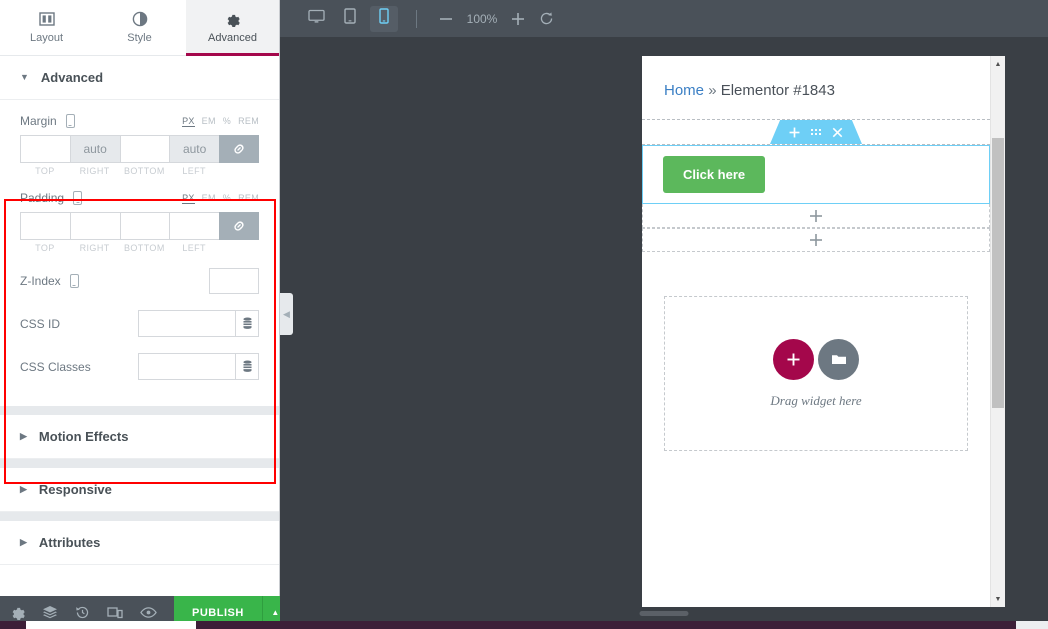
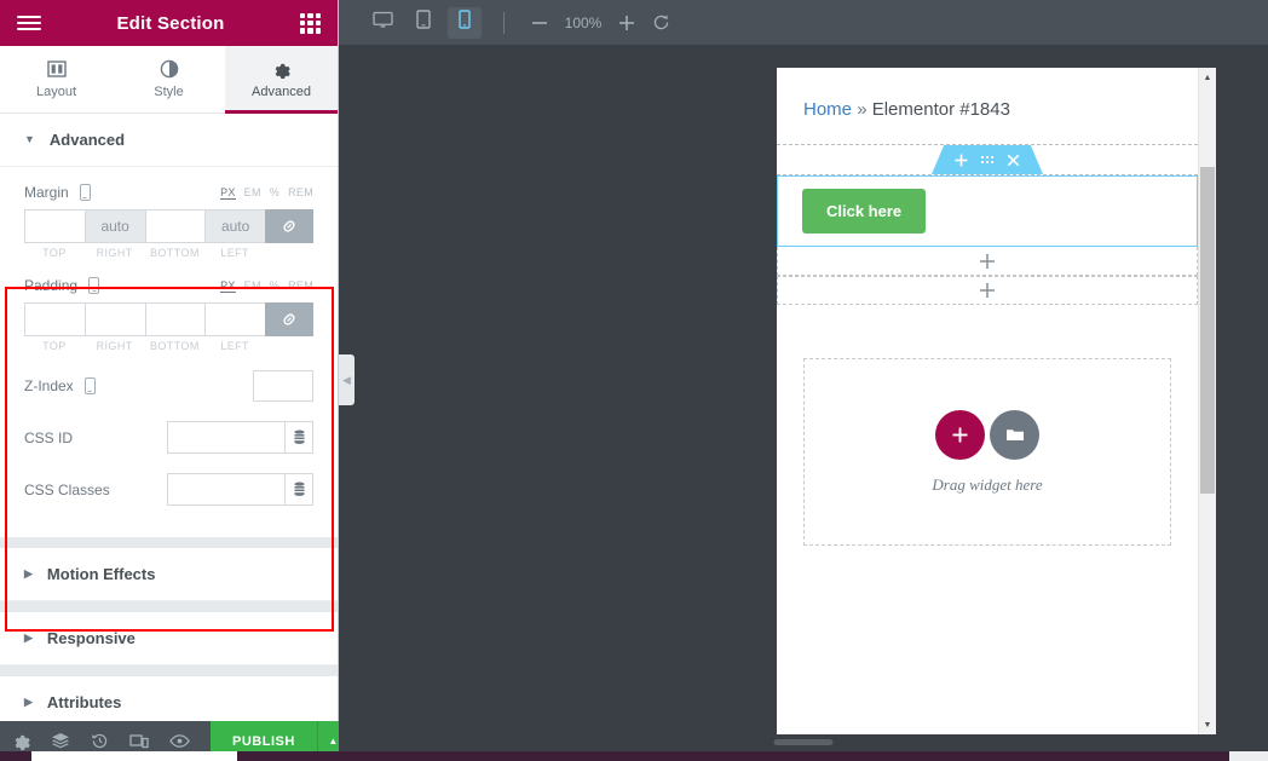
+ Edit Section
  Layout
  Style
  Advanced
  ▼
  Advanced
  Margin
  PX
  EM
  %
  REM
  auto
  auto
  TOP
  RIGHT
  BOTTOM
  LEFT
  Padding
  PX
  EM
  %
  REM
  TOP
  RIGHT
  BOTTOM
  LEFT
  Z-Index
  CSS ID
  CSS Classes
  ▶
  Motion Effects
  ▶
  Responsive
  ▶
  Attributes
  PUBLISH
  ▲
  ◀
  100%
  Home » Elementor #1843
  Click here
  Drag widget here
